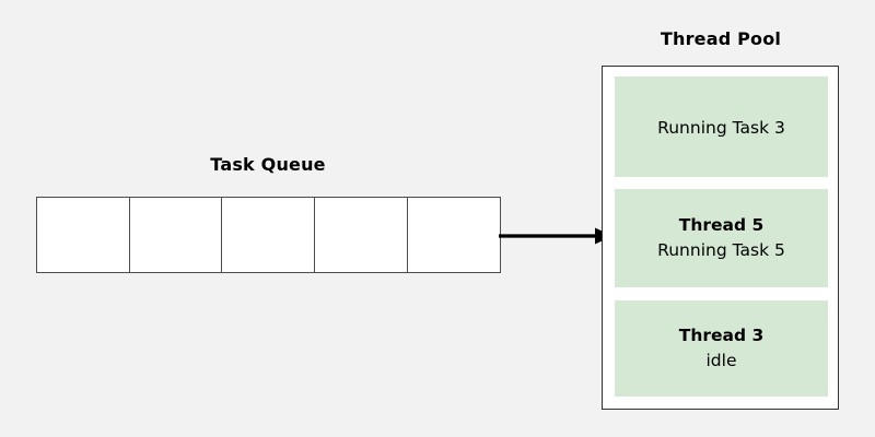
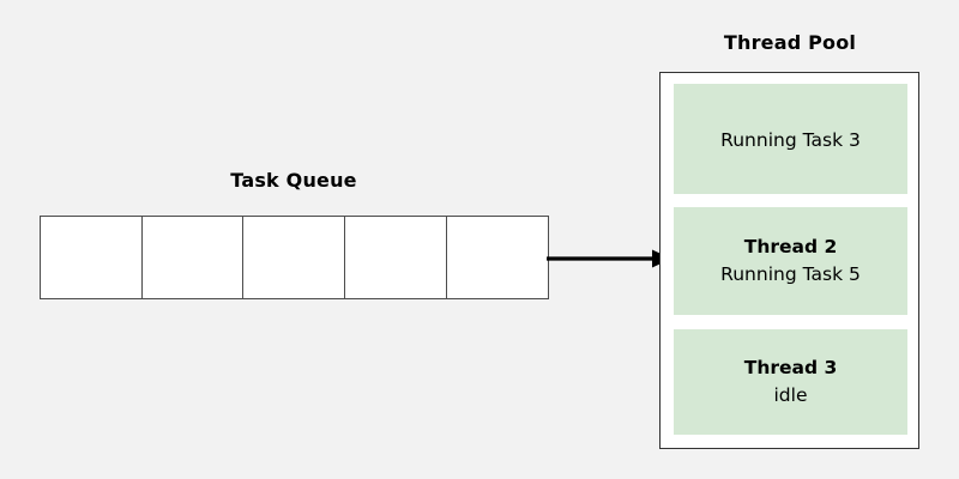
  Task Queue
  Thread Pool
  Running Task 3
- Thread 5
+ Thread 2
  Running Task 5
  Thread 3
  idle
